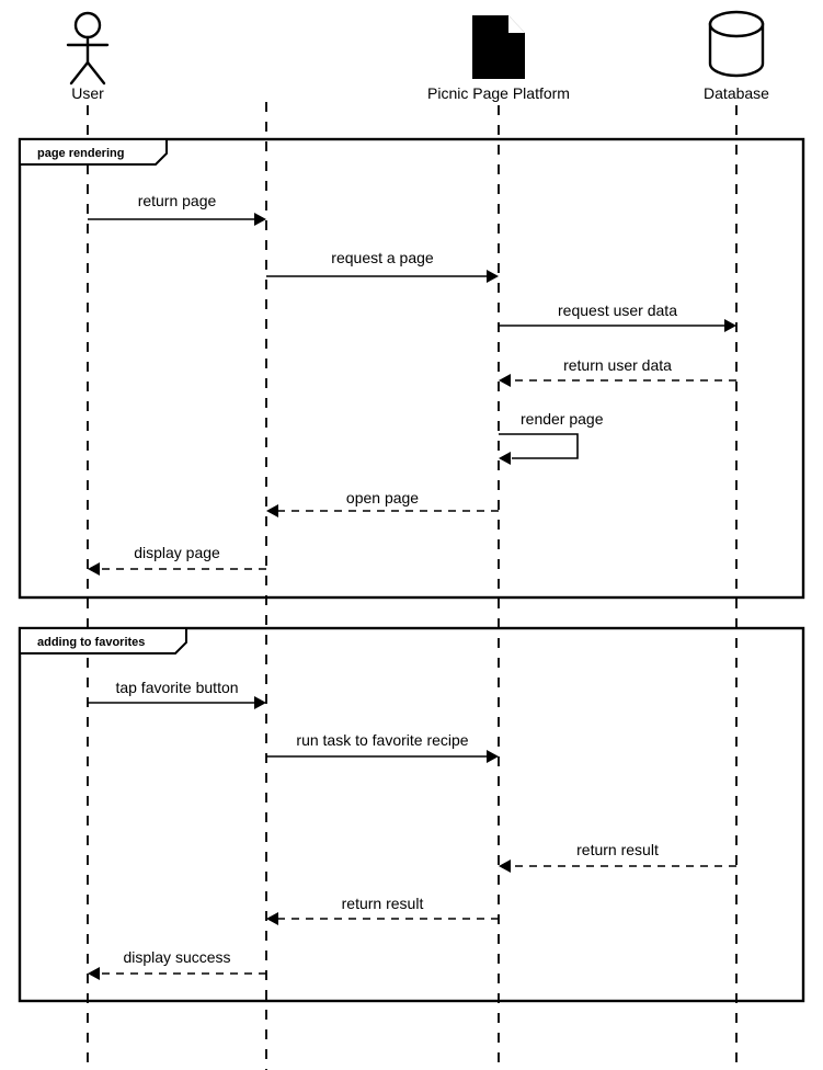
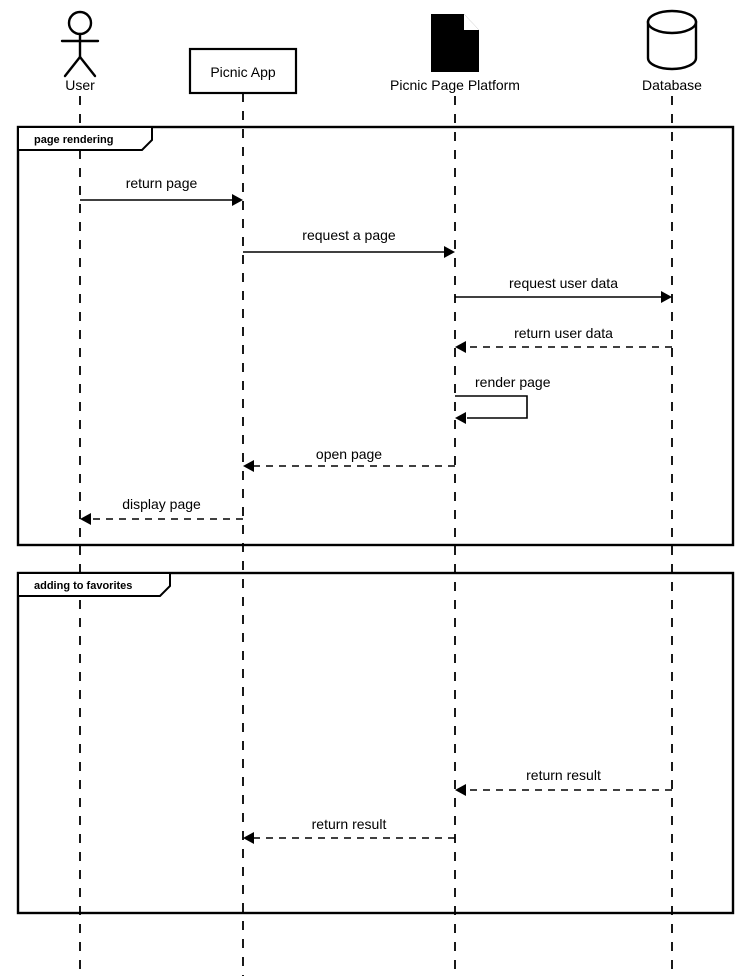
  page rendering
  adding to favorites
  User
+ Picnic App
  Picnic Page Platform
  Database
  return page
  request a page
  request user data
  return user data
  render page
  open page
  display page
- tap favorite button
- run task to favorite recipe
  return result
  return result
- display success
